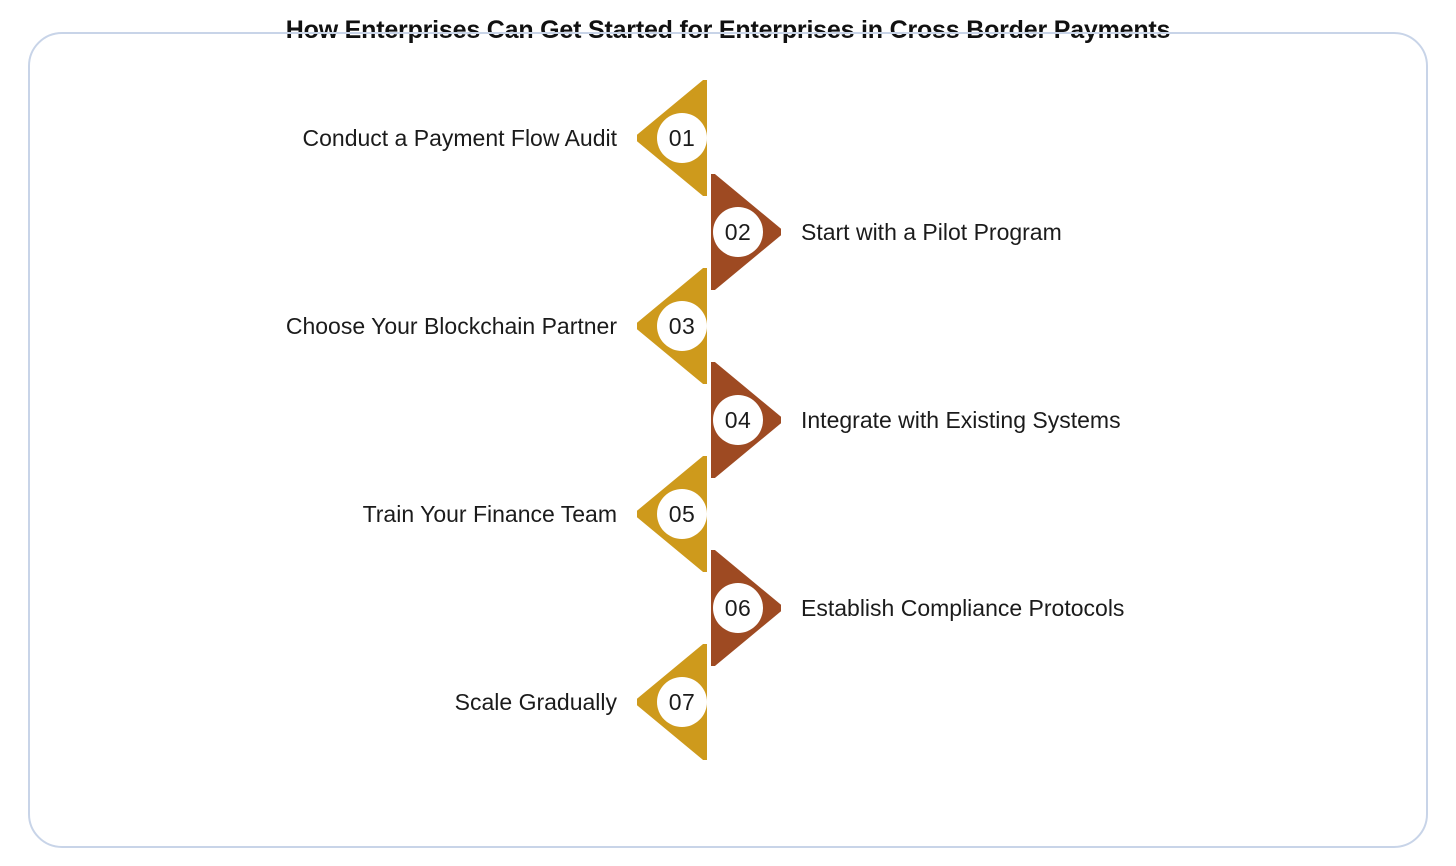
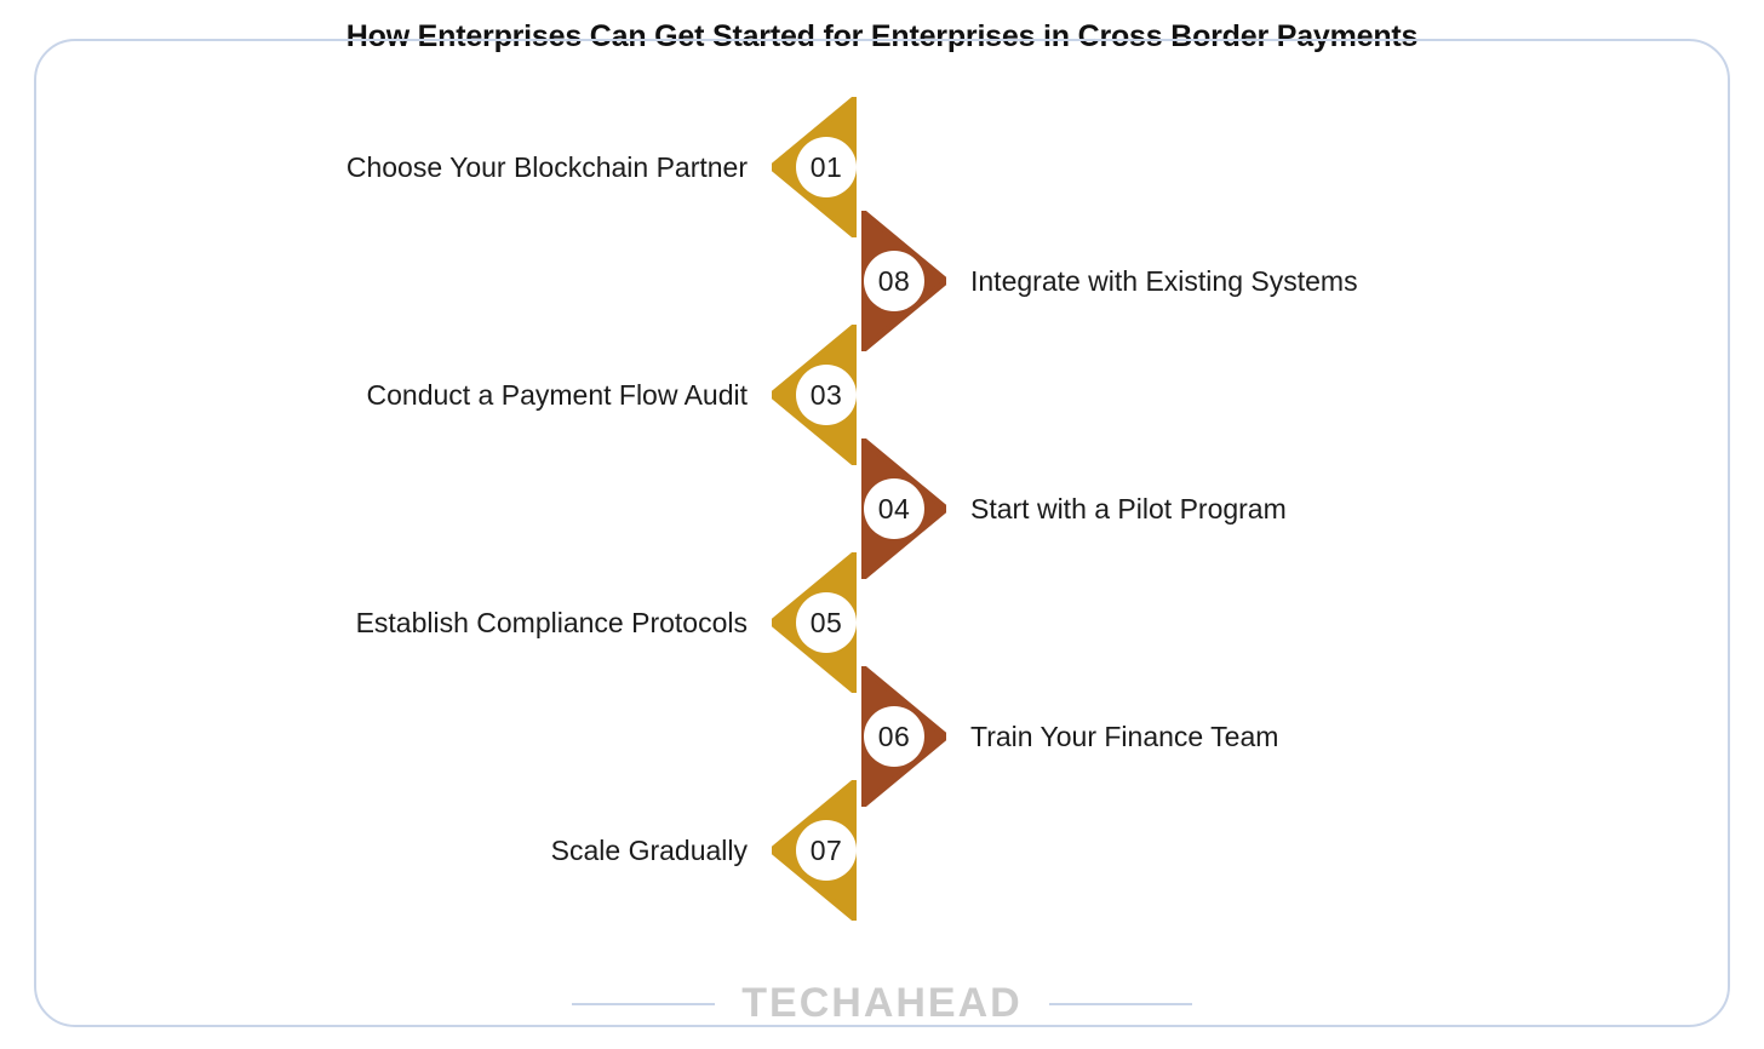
  How Enterprises Can Get Started for Enterprises in Cross Border Payments
  01
- Conduct a Payment Flow Audit
+ Choose Your Blockchain Partner
- 02
+ 08
- Start with a Pilot Program
+ Integrate with Existing Systems
  03
- Choose Your Blockchain Partner
+ Conduct a Payment Flow Audit
  04
- Integrate with Existing Systems
+ Start with a Pilot Program
  05
- Train Your Finance Team
+ Establish Compliance Protocols
  06
- Establish Compliance Protocols
+ Train Your Finance Team
  07
  Scale Gradually
+ TECHAHEAD
